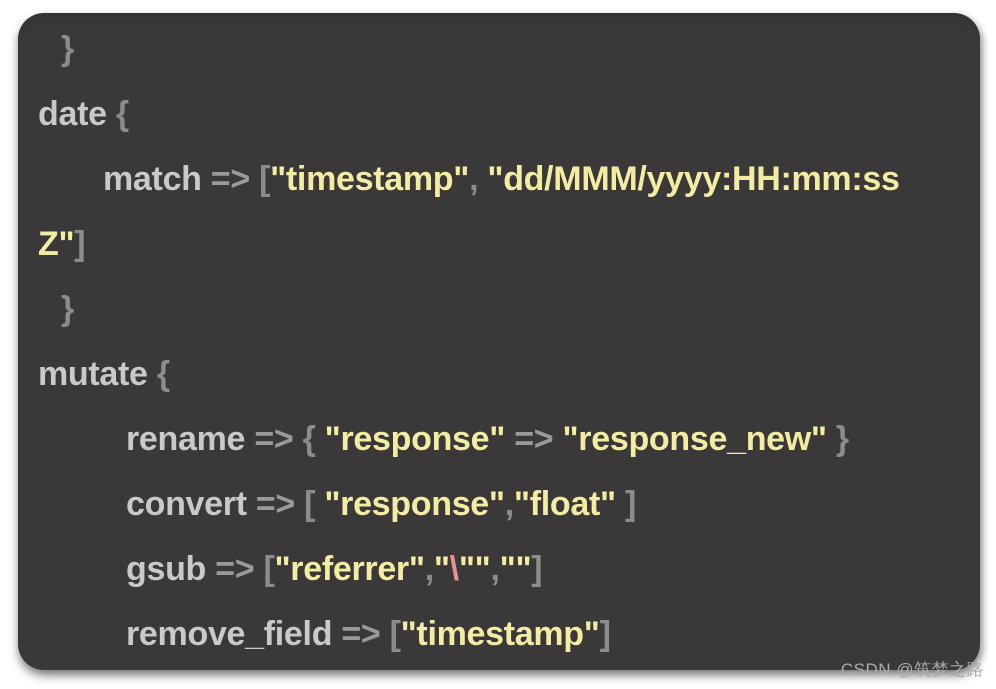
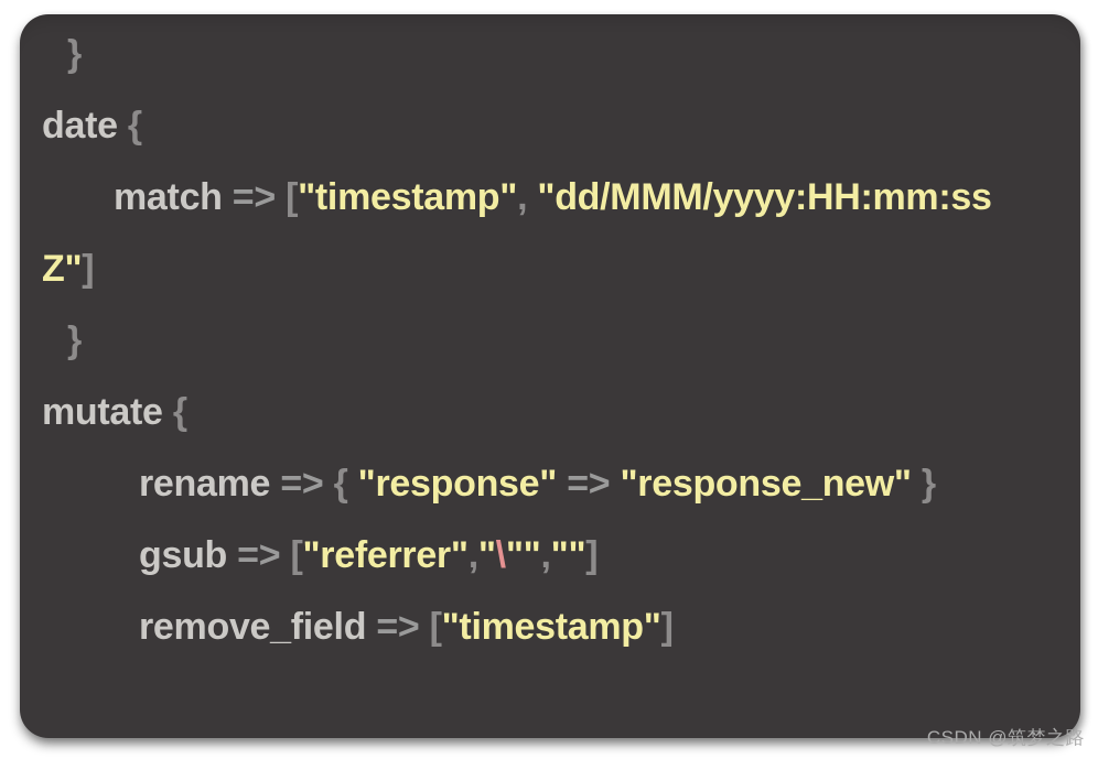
  }
  date {
  match => ["timestamp", "dd/MMM/yyyy:HH:mm:ss
  Z"]
  }
  mutate {
  rename => { "response" => "response_new" }
- convert => [ "response","float" ]
  gsub => ["referrer","\"",""]
  remove_field => ["timestamp"]
  CSDN @筑梦之路
